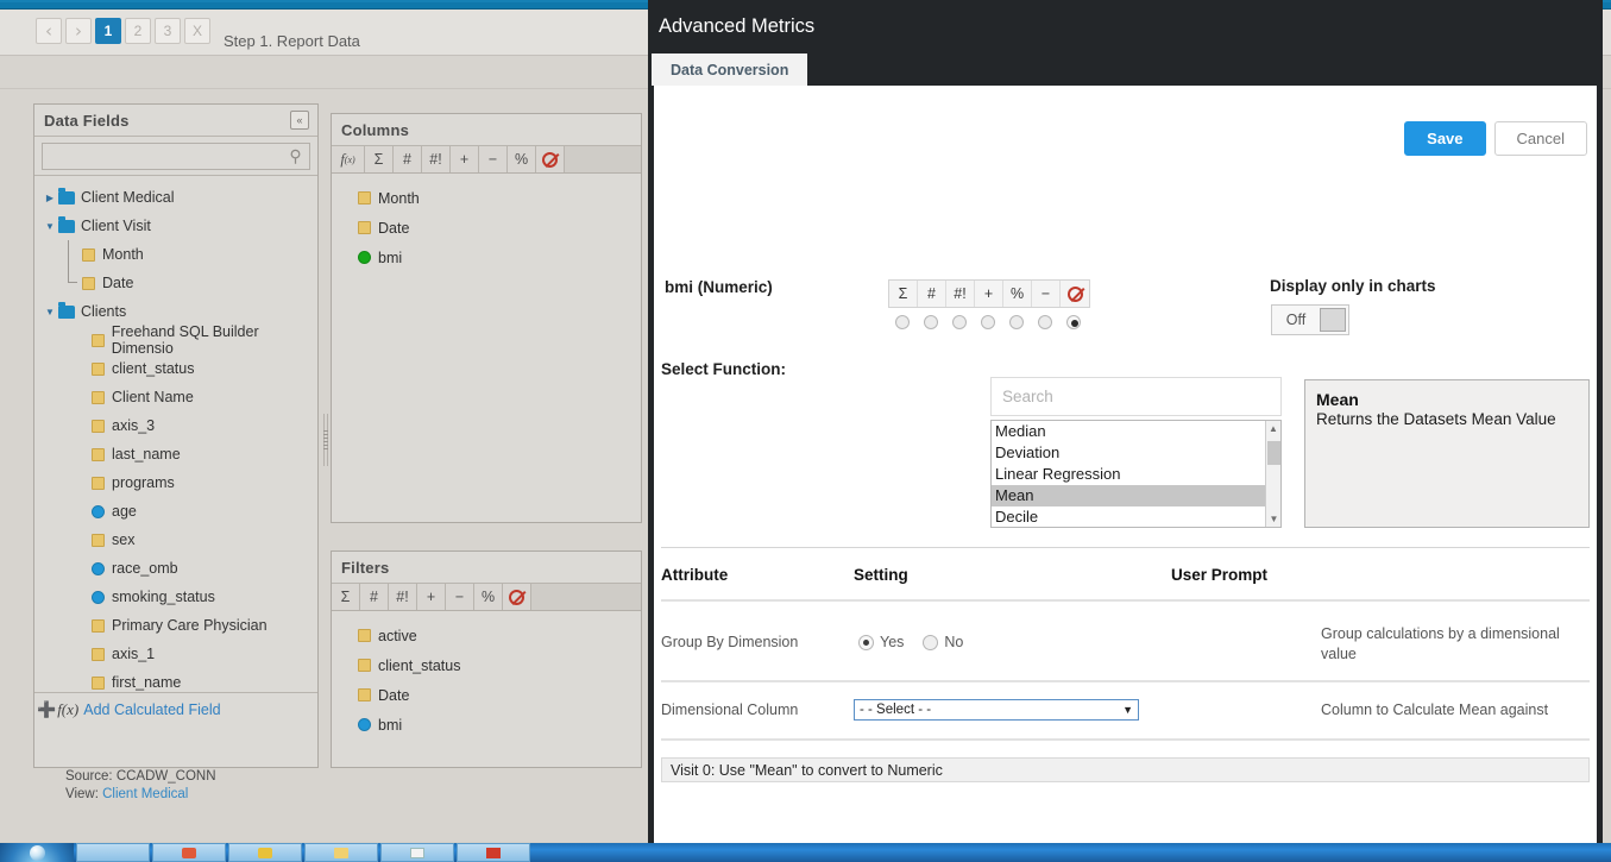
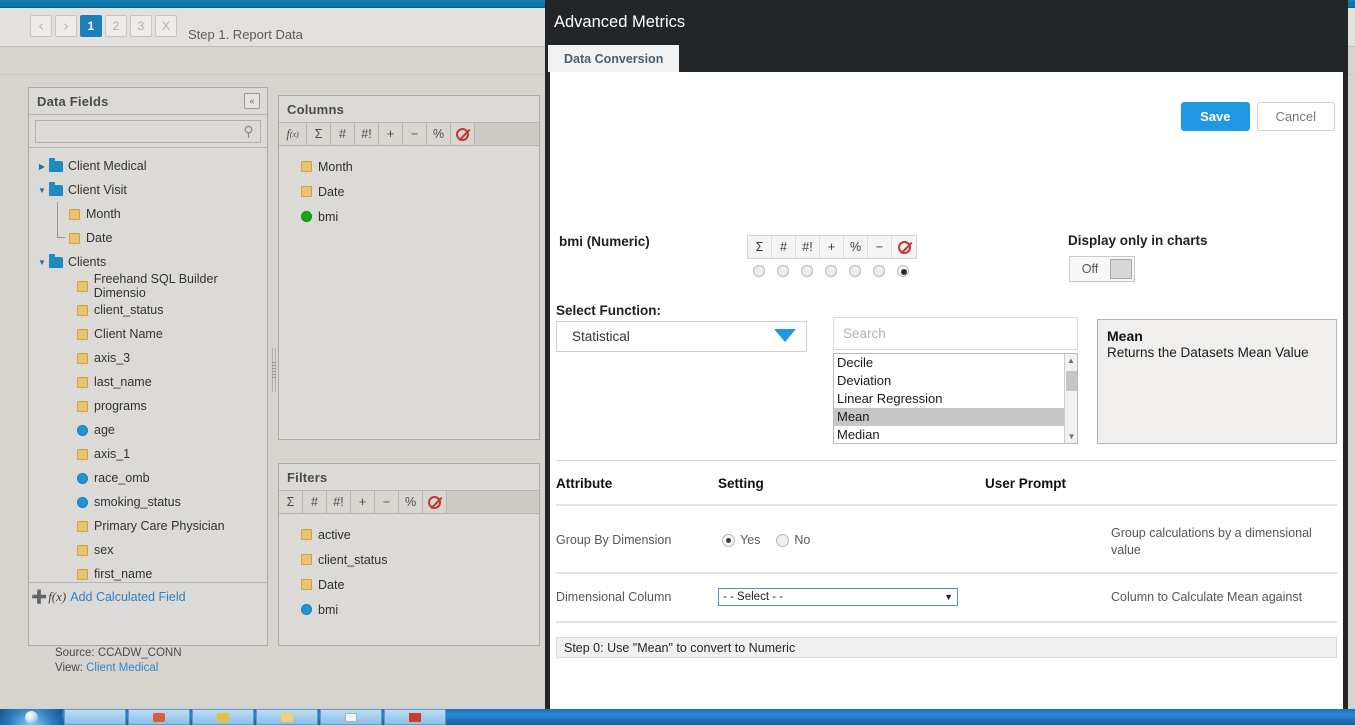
  ‹
  ›
  1
  2
  3
  X
  Step 1. Report Data
  Data Fields
  «
  ⚲
  ▶
  Client Medical
  ▼
  Client Visit
  Month
  Date
  ▼
  Clients
  Freehand SQL Builder Dimensio
  client_status
  Client Name
  axis_3
  last_name
  programs
  age
- sex
+ axis_1
  race_omb
  smoking_status
  Primary Care Physician
- axis_1
+ sex
  first_name
  ➕
  f(x)
  Add Calculated Field
  Source: CCADW_CONN
  View: Client Medical
  Columns
  f
  (x)
  Σ
  #
  #!
  +
  −
  %
  Month
  Date
  bmi
  Filters
  Σ
  #
  #!
  +
  −
  %
  active
  client_status
  Date
  bmi
  Advanced Metrics
  Data Conversion
  Save
  Cancel
  bmi (Numeric)
  Σ
  #
  #!
  +
  %
  −
  Display only in charts
  Off
  Select Function:
+ Statistical
  Search
- Median
+ Decile
  Deviation
  Linear Regression
  Mean
- Decile
+ Median
  ▲
  ▼
  Mean
  Returns the Datasets Mean Value
  Attribute
  Setting
  User Prompt
  Group By Dimension
  Yes
  No
  Group calculations by a dimensional value
  Dimensional Column
  - - Select - -
  ▼
  Column to Calculate Mean against
- Visit 0: Use "Mean" to convert to Numeric
+ Step 0: Use "Mean" to convert to Numeric
